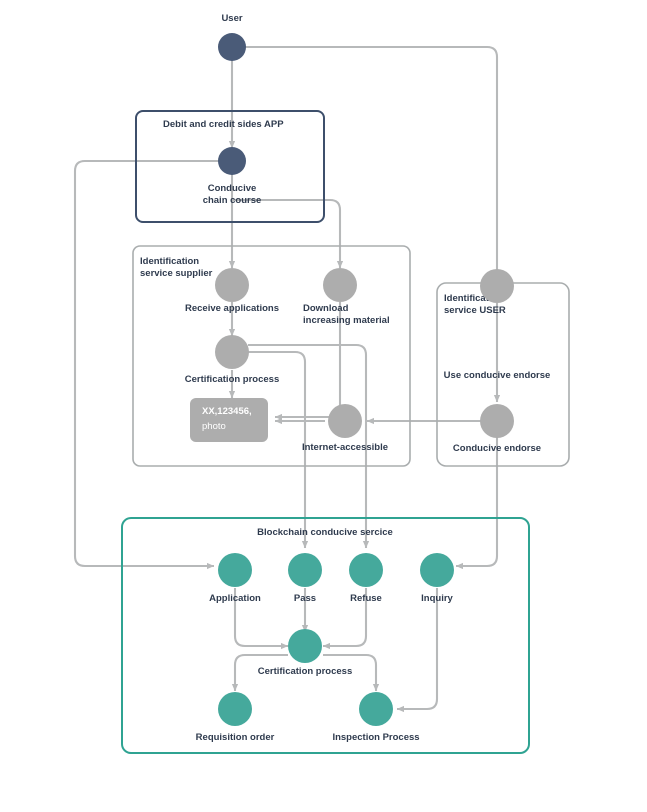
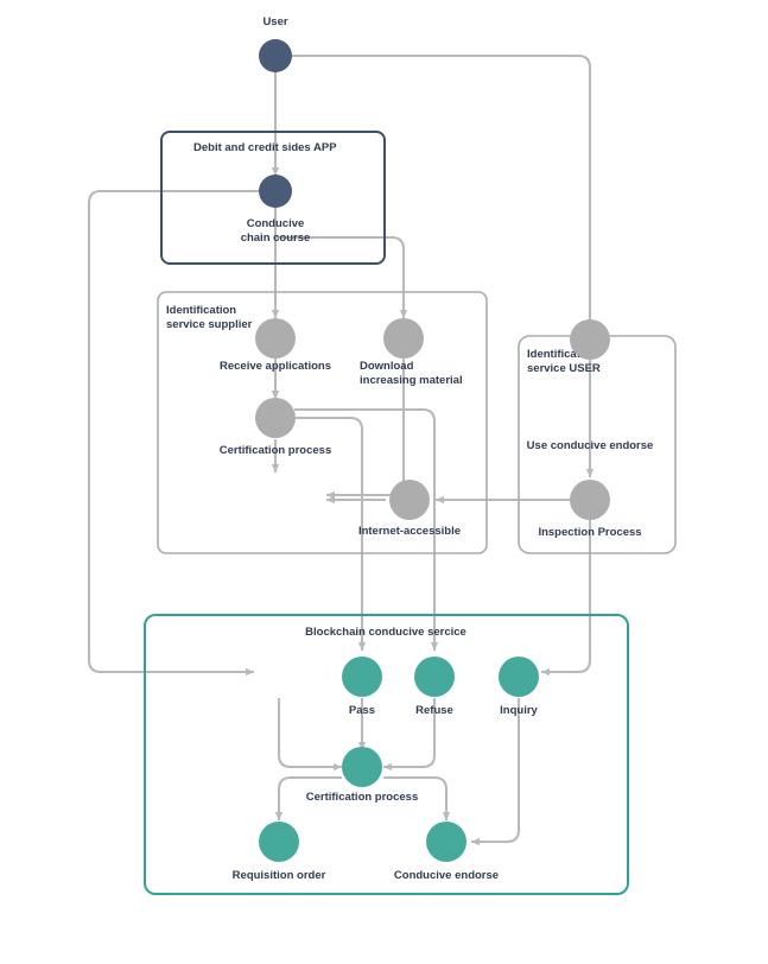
  Debit and credit sides APP
  Identification
  service supplier
  Identifica
  service USER
  Blockchain conducive sercice
- XX,123456,
- photo
  User
  Conducive
  chain course
  Receive applications
  Download
  increasing material
  Certification process
  Internet-accessible
  Use conducive endorse
- Conducive endorse
+ Inspection Process
- Application
  Pass
  Refuse
  Inquiry
  Certification process
  Requisition order
- Inspection Process
+ Conducive endorse
